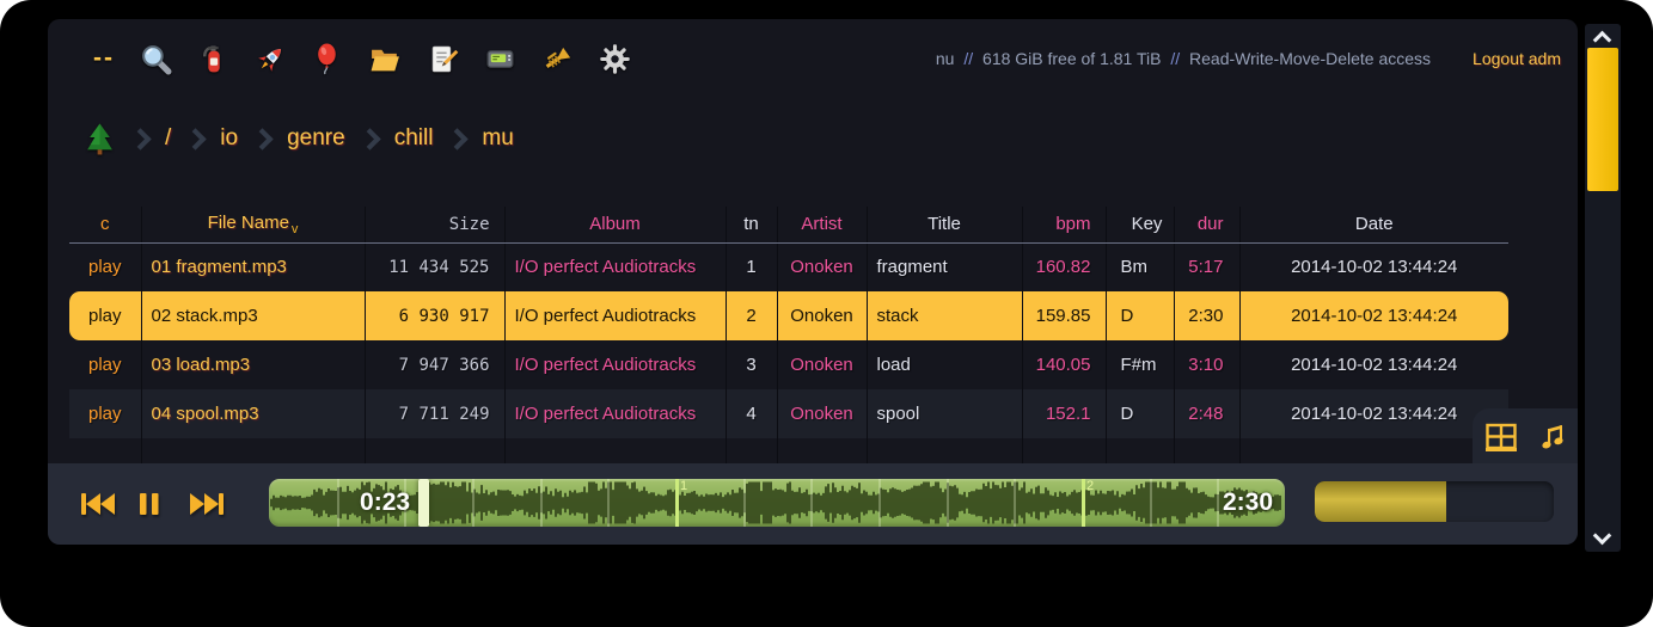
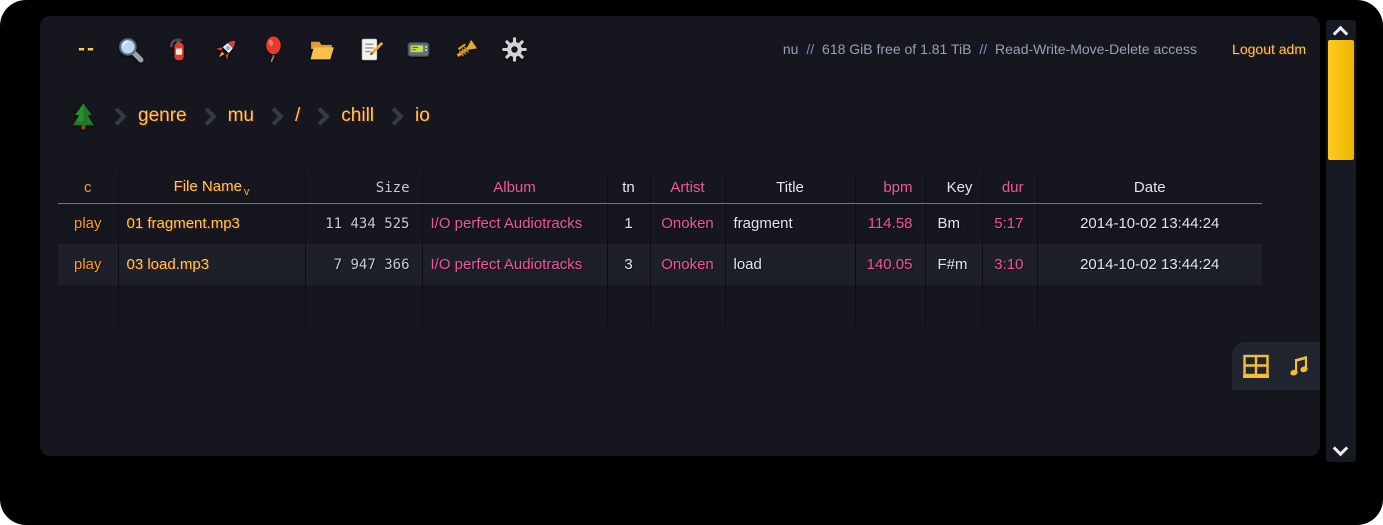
  --
  nu // 618 GiB free of 1.81 TiB // Read-Write-Move-Delete access
  Logout adm
- /
+ genre
- io
+ mu
- genre
+ /
  chill
- mu
+ io
  c	File Name v	Size	Album	tn	Artist	Title	bpm	Key	dur	Date
- play	01 fragment.mp3	11 434 525	I/O perfect Audiotracks	1	Onoken	fragment	160.82	Bm	5:17	2014-10-02 13:44:24
+ play	01 fragment.mp3	11 434 525	I/O perfect Audiotracks	1	Onoken	fragment	114.58	Bm	5:17	2014-10-02 13:44:24
- play	02 stack.mp3	6 930 917	I/O perfect Audiotracks	2	Onoken	stack	159.85	D	2:30	2014-10-02 13:44:24
  play	03 load.mp3	7 947 366	I/O perfect Audiotracks	3	Onoken	load	140.05	F#m	3:10	2014-10-02 13:44:24
- play	04 spool.mp3	7 711 249	I/O perfect Audiotracks	4	Onoken	spool	152.1	D	2:48	2014-10-02 13:44:24
- 0:23
- 2:30
- 1
- 2
